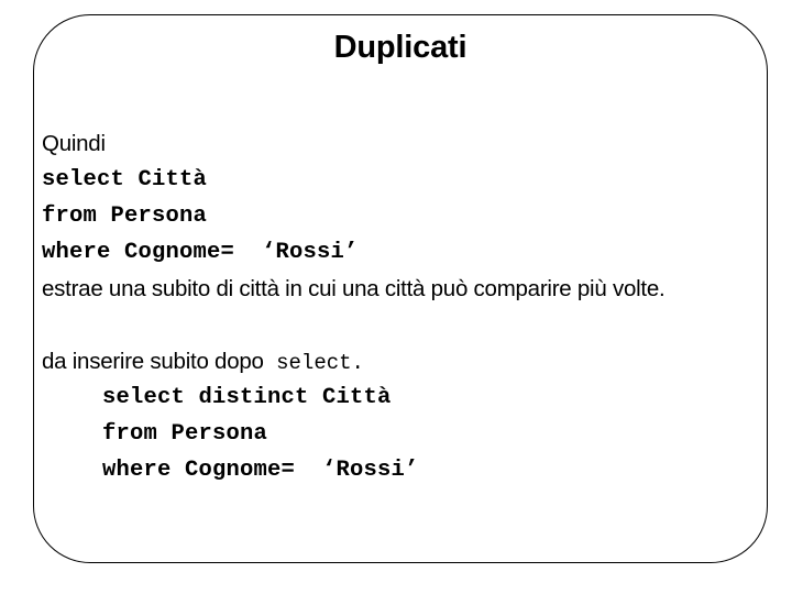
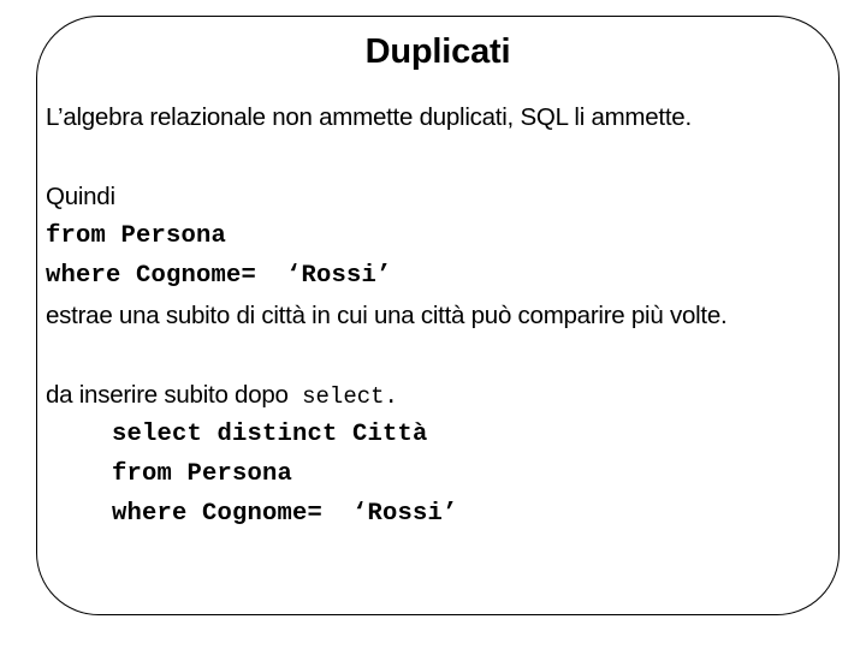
  Duplicati
+ L’algebra relazionale non ammette duplicati, SQL li ammette.
  Quindi
- select Città
  from Persona
  where Cognome= ‘Rossi’
  estrae una subito di città in cui una città può comparire più volte.
  da inserire subito dopo select.
  select distinct Città
  from Persona
  where Cognome= ‘Rossi’
